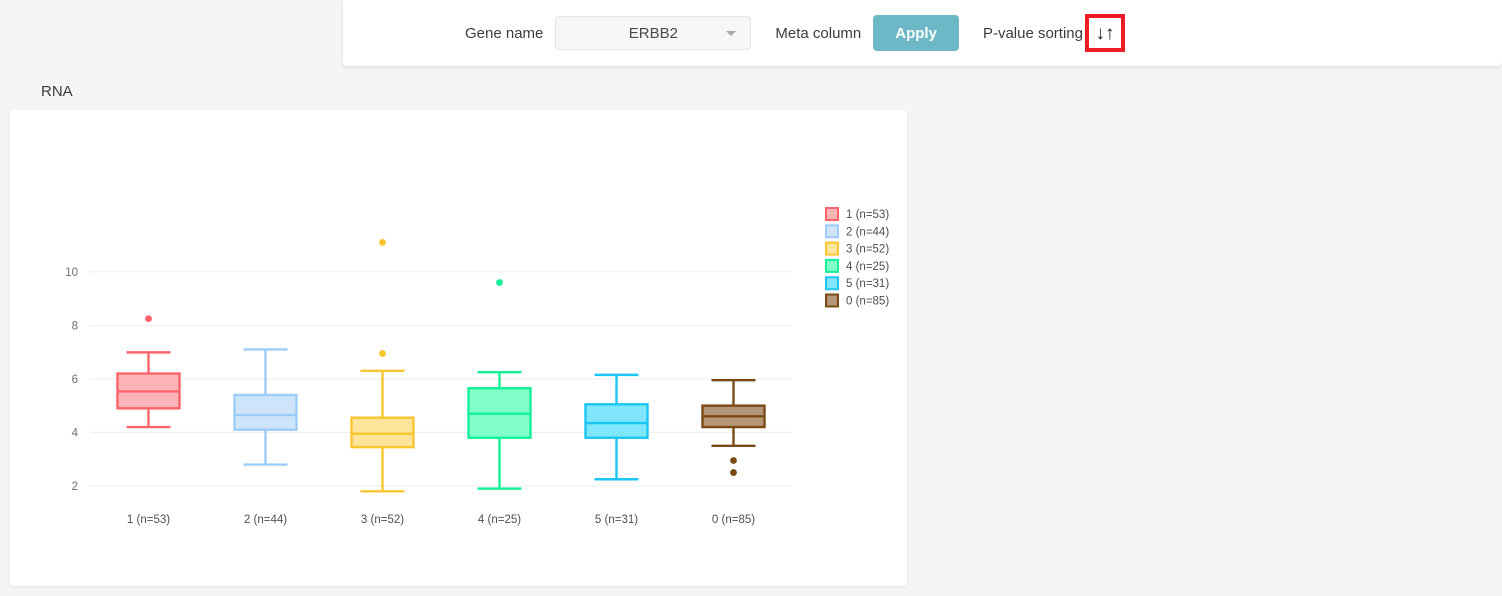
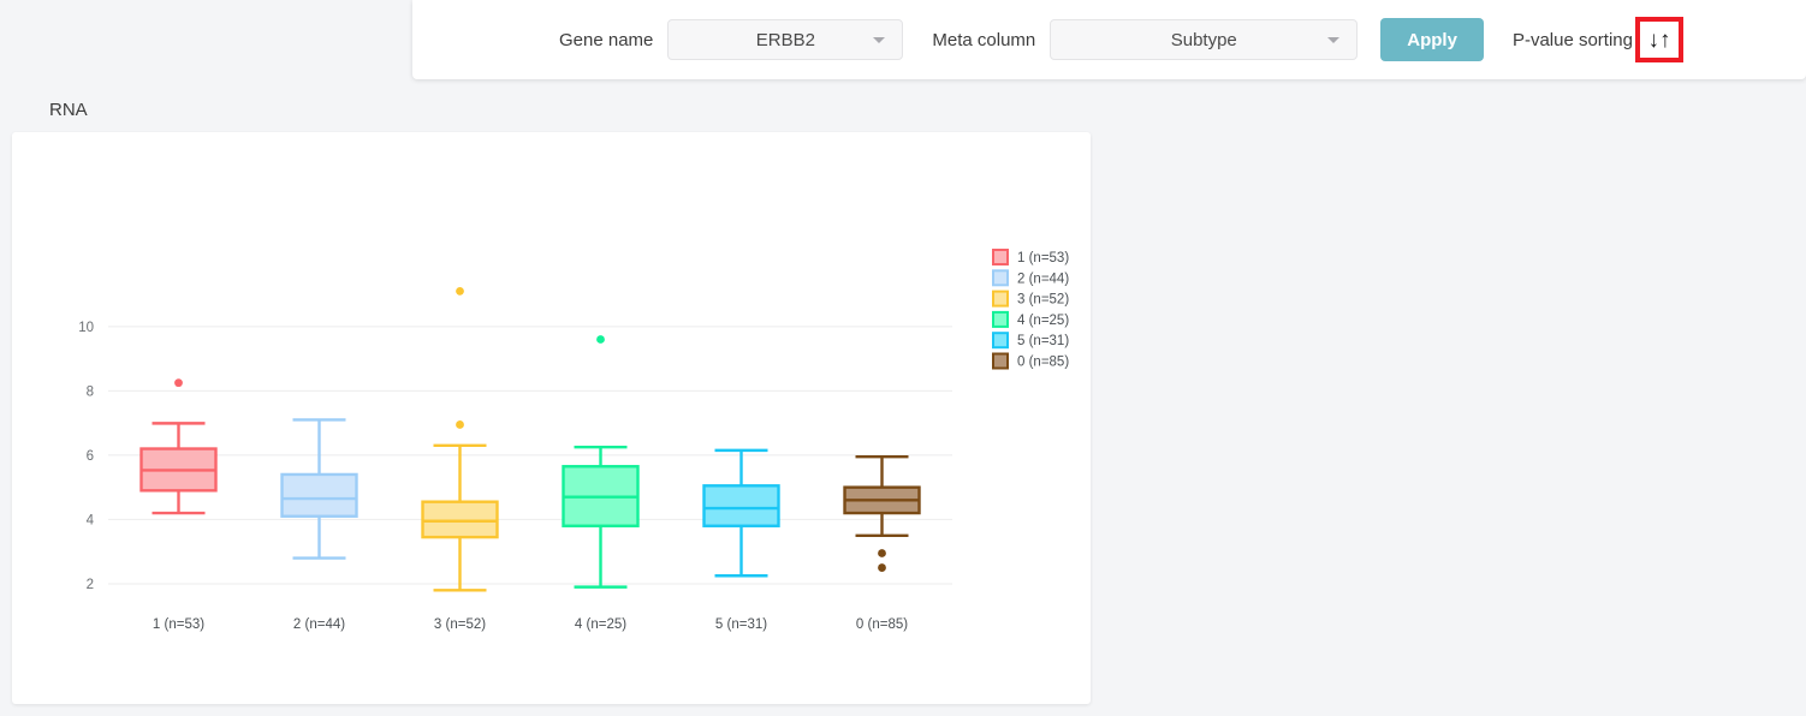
  Gene name
  ERBB2
  Meta column
+ Subtype
  Apply
  P-value sorting
  ↓↑
  RNA
  2
  4
  6
  8
  10
  1 (n=53)
  2 (n=44)
  3 (n=52)
  4 (n=25)
  5 (n=31)
  0 (n=85)
  1 (n=53)
  2 (n=44)
  3 (n=52)
  4 (n=25)
  5 (n=31)
  0 (n=85)
